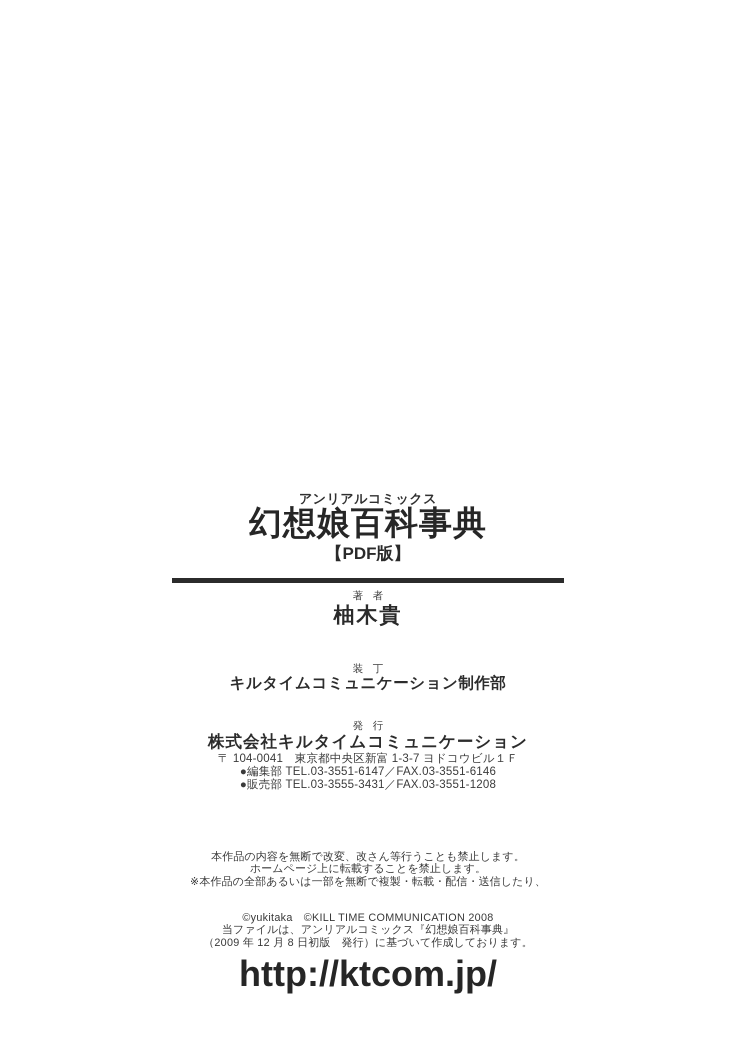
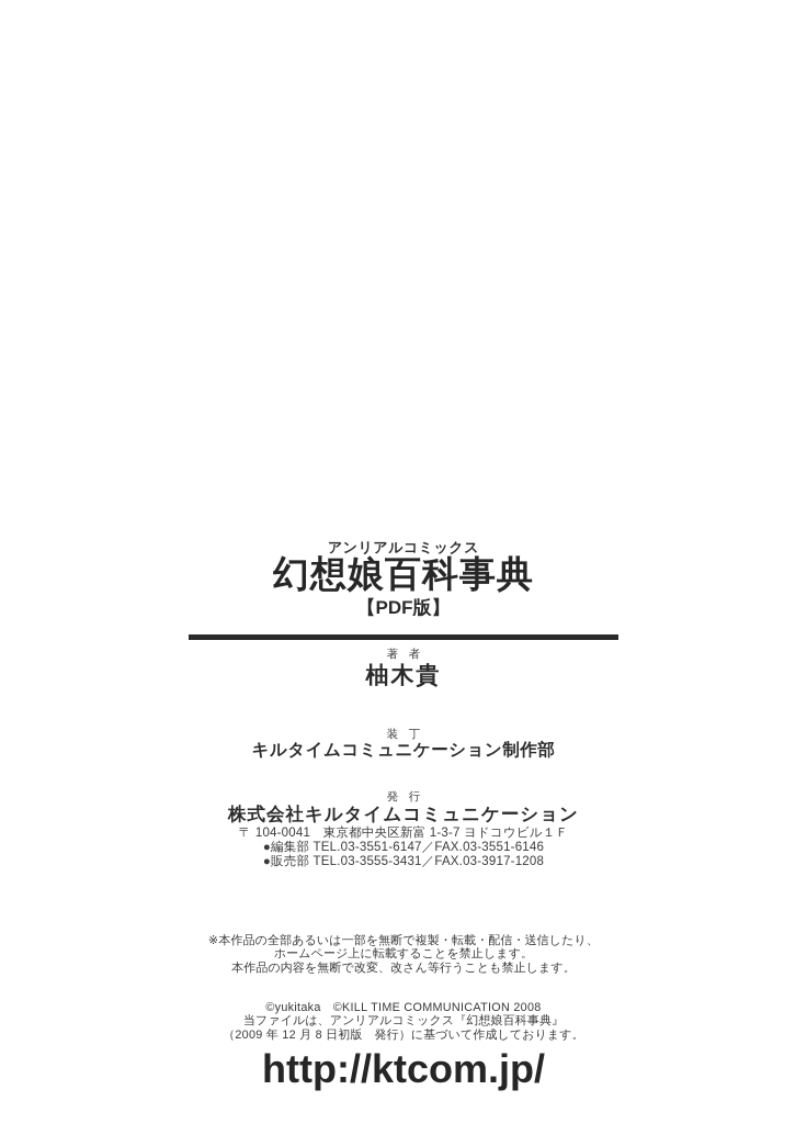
  アンリアルコミックス
  幻想娘百科事典
  【PDF版】
  著者
  柚木貴
  装丁
  キルタイムコミュニケーション制作部
  発行
  株式会社キルタイムコミュニケーション
  〒 104-0041 東京都中央区新富 1-3-7 ヨドコウビル１Ｆ
  ●編集部 TEL.03-3551-6147／FAX.03-3551-6146
- ●販売部 TEL.03-3555-3431／FAX.03-3551-1208
+ ●販売部 TEL.03-3555-3431／FAX.03-3917-1208
- 本作品の内容を無断で改変、改さん等行うことも禁止します。
+ ※本作品の全部あるいは一部を無断で複製・転載・配信・送信したり、
  ホームページ上に転載することを禁止します。
- ※本作品の全部あるいは一部を無断で複製・転載・配信・送信したり、
+ 本作品の内容を無断で改変、改さん等行うことも禁止します。
  ©yukitaka ©KILL TIME COMMUNICATION 2008
  当ファイルは、アンリアルコミックス『幻想娘百科事典』
  （2009 年 12 月 8 日初版 発行）に基づいて作成しております。
  http://ktcom.jp/
